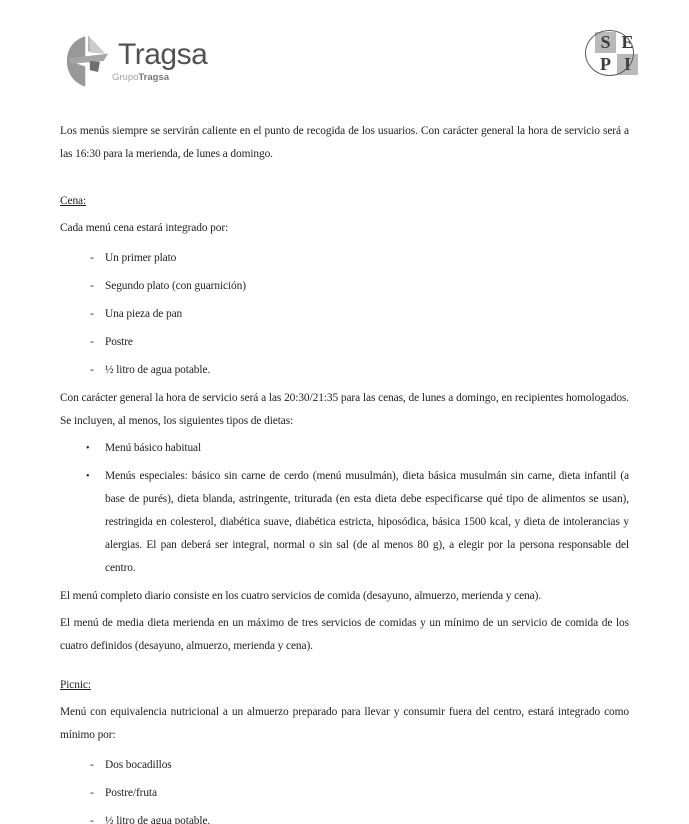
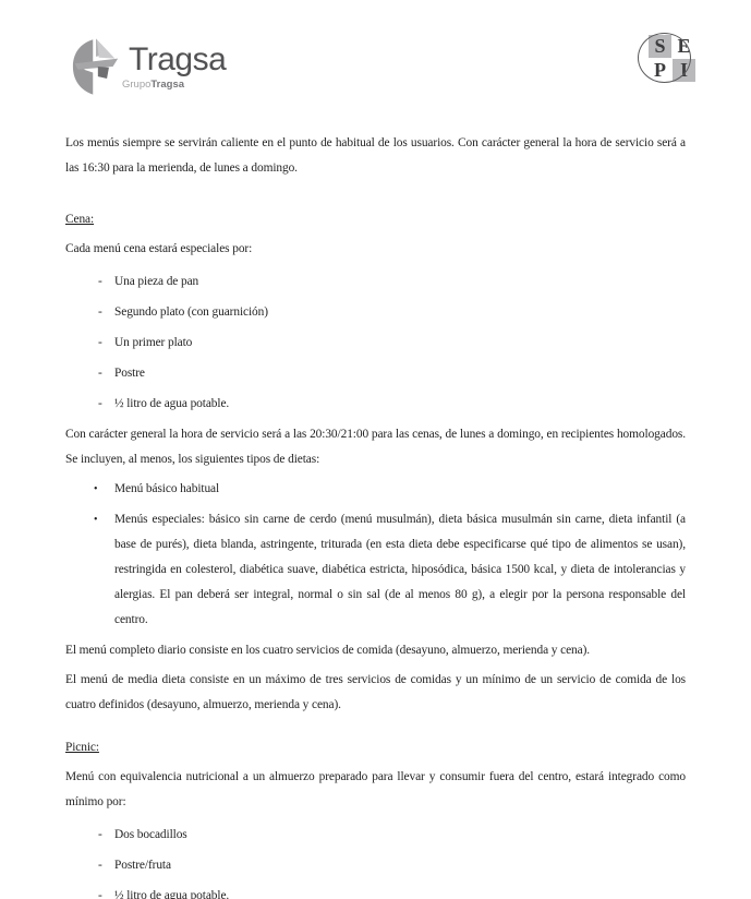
  Tragsa
  GrupoTragsa
  S
  E
  P
  I
- Los menús siempre se servirán caliente en el punto de recogida de los usuarios. Con carácter general la hora de servicio será a las 16:30 para la merienda, de lunes a domingo.
+ Los menús siempre se servirán caliente en el punto de habitual de los usuarios. Con carácter general la hora de servicio será a las 16:30 para la merienda, de lunes a domingo.
  Cena:
- Cada menú cena estará integrado por:
+ Cada menú cena estará especiales por:
  -
- Un primer plato
+ Una pieza de pan
  -
  Segundo plato (con guarnición)
  -
- Una pieza de pan
+ Un primer plato
  -
  Postre
  -
  ½ litro de agua potable.
- Con carácter general la hora de servicio será a las 20:30/21:35 para las cenas, de lunes a domingo, en recipientes homologados. Se incluyen, al menos, los siguientes tipos de dietas:
+ Con carácter general la hora de servicio será a las 20:30/21:00 para las cenas, de lunes a domingo, en recipientes homologados. Se incluyen, al menos, los siguientes tipos de dietas:
  •
  Menú básico habitual
  •
  Menús especiales: básico sin carne de cerdo (menú musulmán), dieta básica musulmán sin carne, dieta infantil (a base de purés), dieta blanda, astringente, triturada (en esta dieta debe especificarse qué tipo de alimentos se usan), restringida en colesterol, diabética suave, diabética estricta, hiposódica, básica 1500 kcal, y dieta de intolerancias y alergias. El pan deberá ser integral, normal o sin sal (de al menos 80 g), a elegir por la persona responsable del centro.
  El menú completo diario consiste en los cuatro servicios de comida (desayuno, almuerzo, merienda y cena).
- El menú de media dieta merienda en un máximo de tres servicios de comidas y un mínimo de un servicio de comida de los cuatro definidos (desayuno, almuerzo, merienda y cena).
+ El menú de media dieta consiste en un máximo de tres servicios de comidas y un mínimo de un servicio de comida de los cuatro definidos (desayuno, almuerzo, merienda y cena).
  Picnic:
  Menú con equivalencia nutricional a un almuerzo preparado para llevar y consumir fuera del centro, estará integrado como mínimo por:
  -
  Dos bocadillos
  -
  Postre/fruta
  -
  ½ litro de agua potable.
